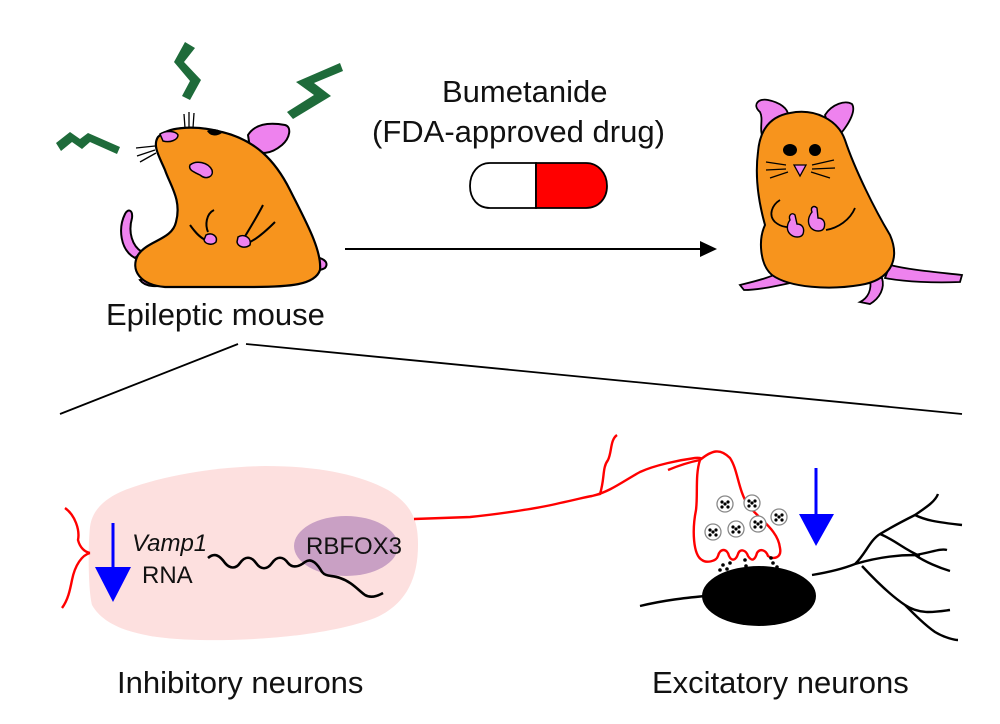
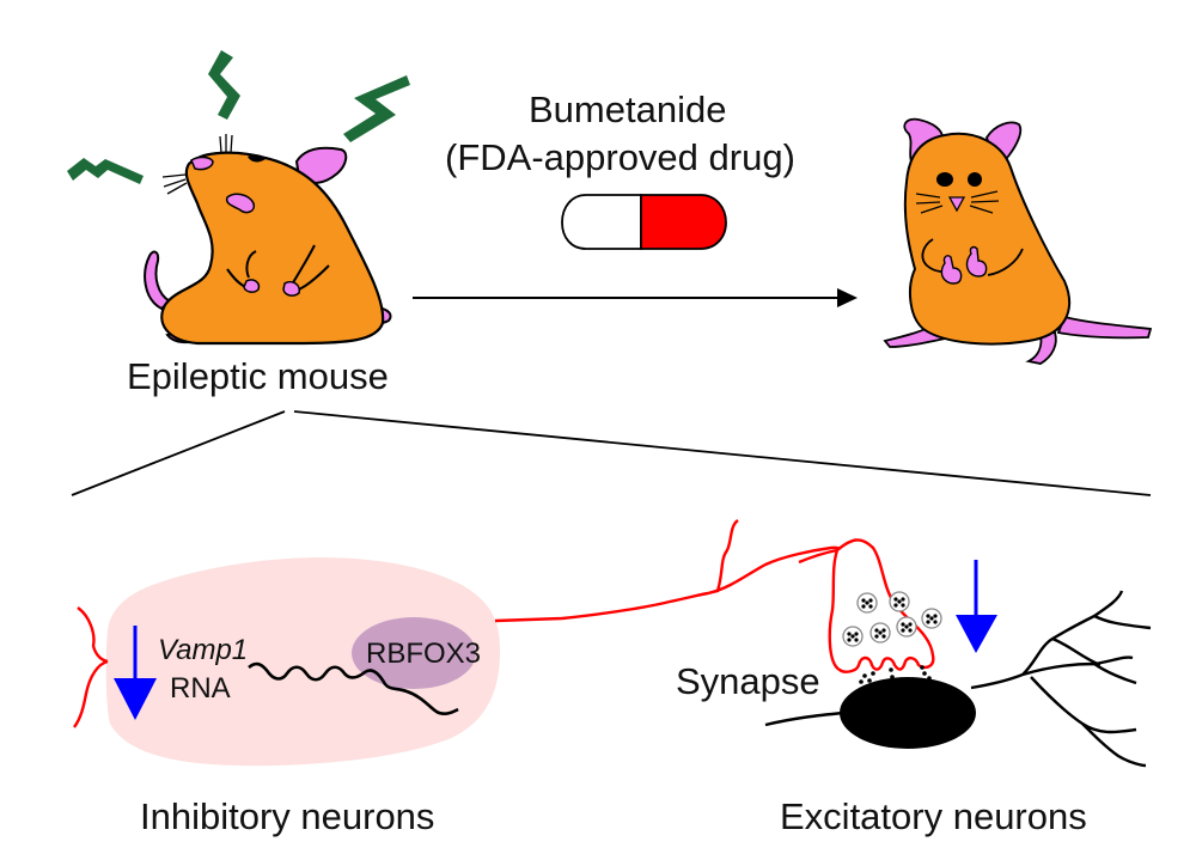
  Epileptic mouse
  Bumetanide
  (FDA-approved drug)
  Vamp1
  RNA
  RBFOX3
+ Synapse
  Inhibitory neurons
  Excitatory neurons
